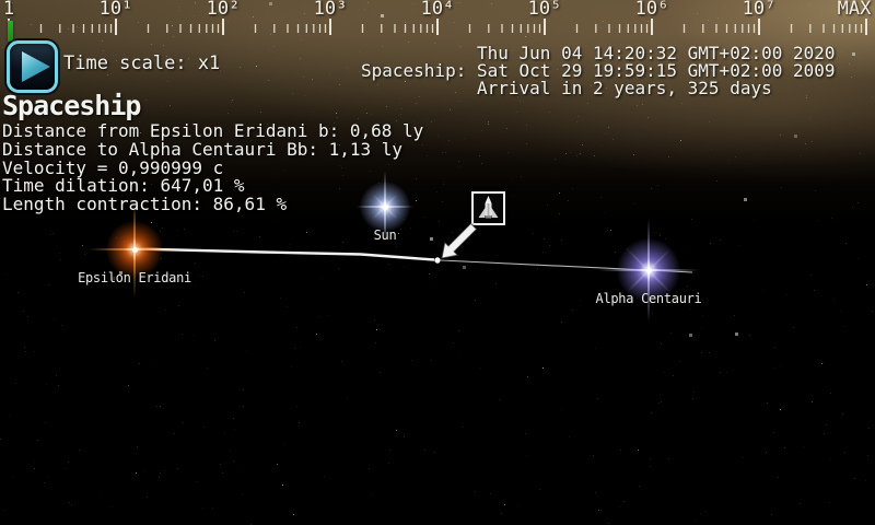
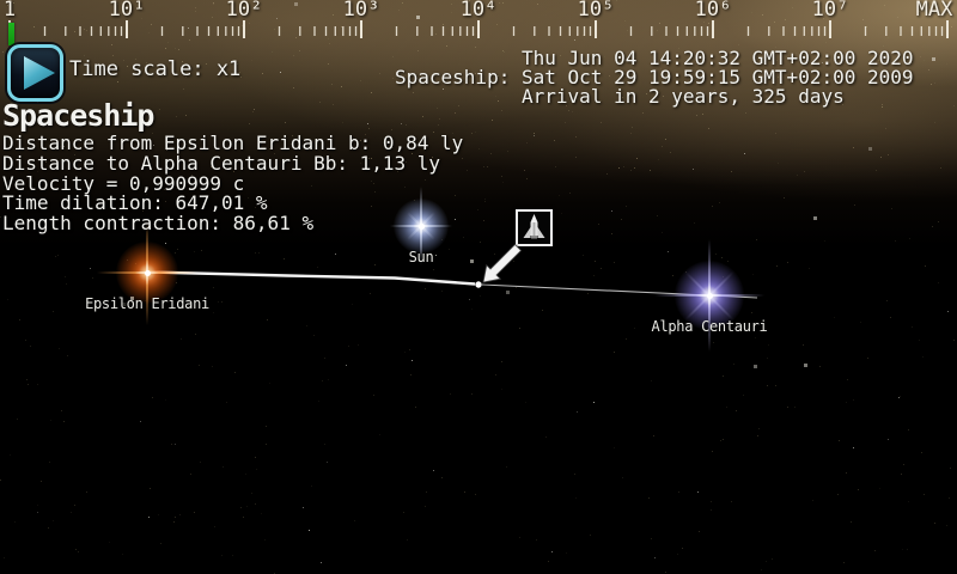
  Epsilon Eridani
  Sun
  Alpha Centauri
  1
  10¹
  10²
  10³
  10⁴
  10⁵
  10⁶
  10⁷
  MAX
  Time scale: x1
  Thu Jun 04 14:20:32 GMT+02:00 2020
  Spaceship:
  Sat Oct 29 19:59:15 GMT+02:00 2009
  Arrival in 2 years, 325 days
  Spaceship
- Distance from Epsilon Eridani b: 0,68 ly
+ Distance from Epsilon Eridani b: 0,84 ly
  Distance to Alpha Centauri Bb: 1,13 ly
  Velocity = 0,990999 c
  Time dilation: 647,01 %
  Length contraction: 86,61 %
